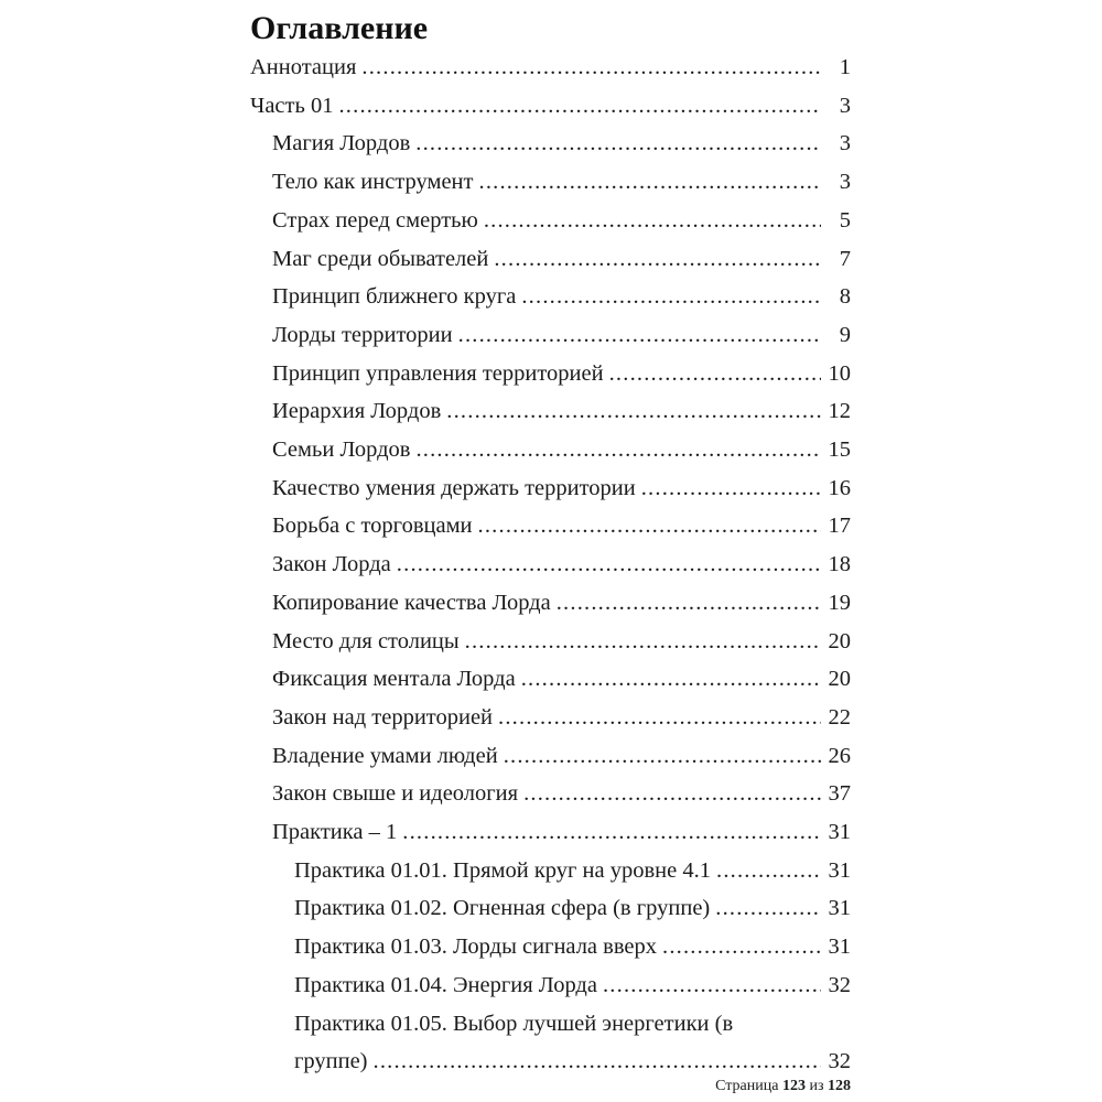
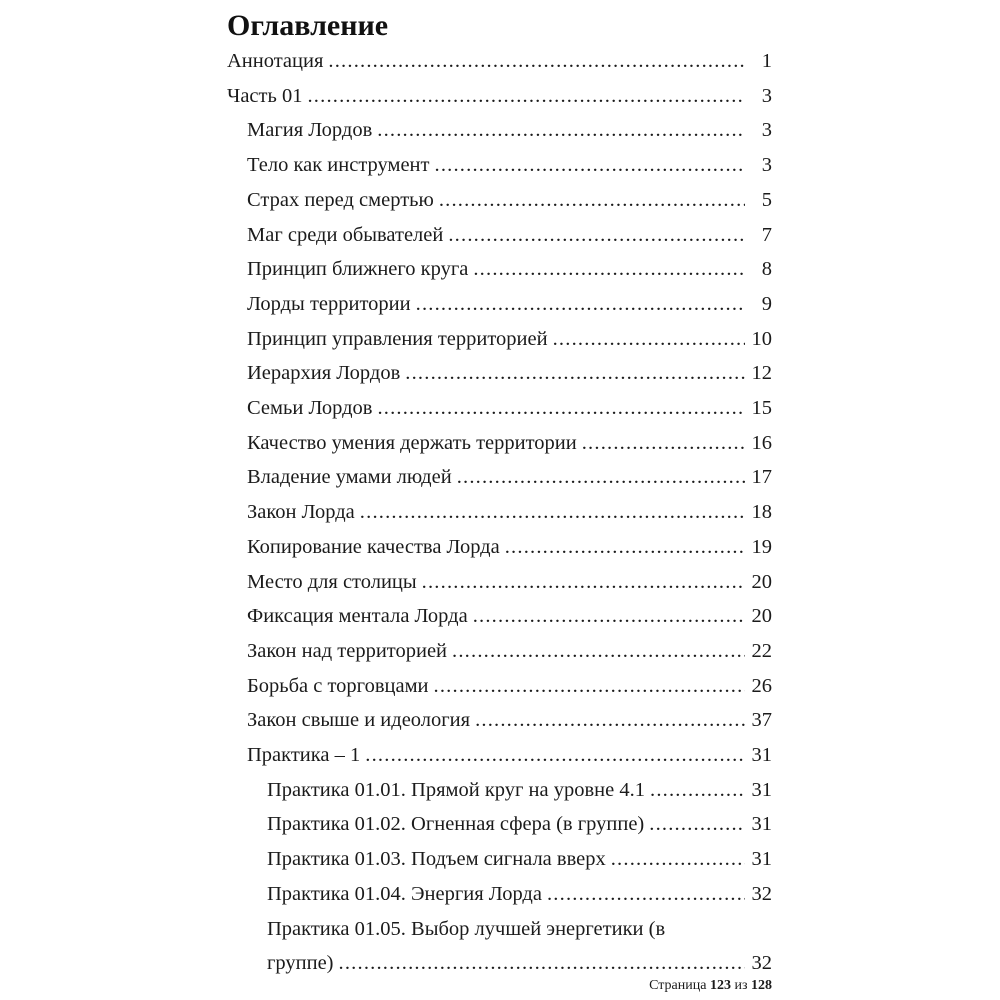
  Оглавление
  Аннотация
  1
  Часть 01
  3
  Магия Лордов
  3
  Тело как инструмент
  3
  Страх перед смертью
  5
  Маг среди обывателей
  7
  Принцип ближнего круга
  8
  Лорды территории
  9
  Принцип управления территорией
  10
  Иерархия Лордов
  12
  Семьи Лордов
  15
  Качество умения держать территории
  16
- Борьба с торговцами
+ Владение умами людей
  17
  Закон Лорда
  18
  Копирование качества Лорда
  19
  Место для столицы
  20
  Фиксация ментала Лорда
  20
  Закон над территорией
  22
- Владение умами людей
+ Борьба с торговцами
  26
  Закон свыше и идеология
  37
  Практика – 1
  31
  Практика 01.01. Прямой круг на уровне 4.1
  31
  Практика 01.02. Огненная сфера (в группе)
  31
- Практика 01.03. Лорды сигнала вверх
+ Практика 01.03. Подъем сигнала вверх
  31
  Практика 01.04. Энергия Лорда
  32
  Практика 01.05. Выбор лучшей энергетики (в
  группе)
  32
  Страница 123 из 128
